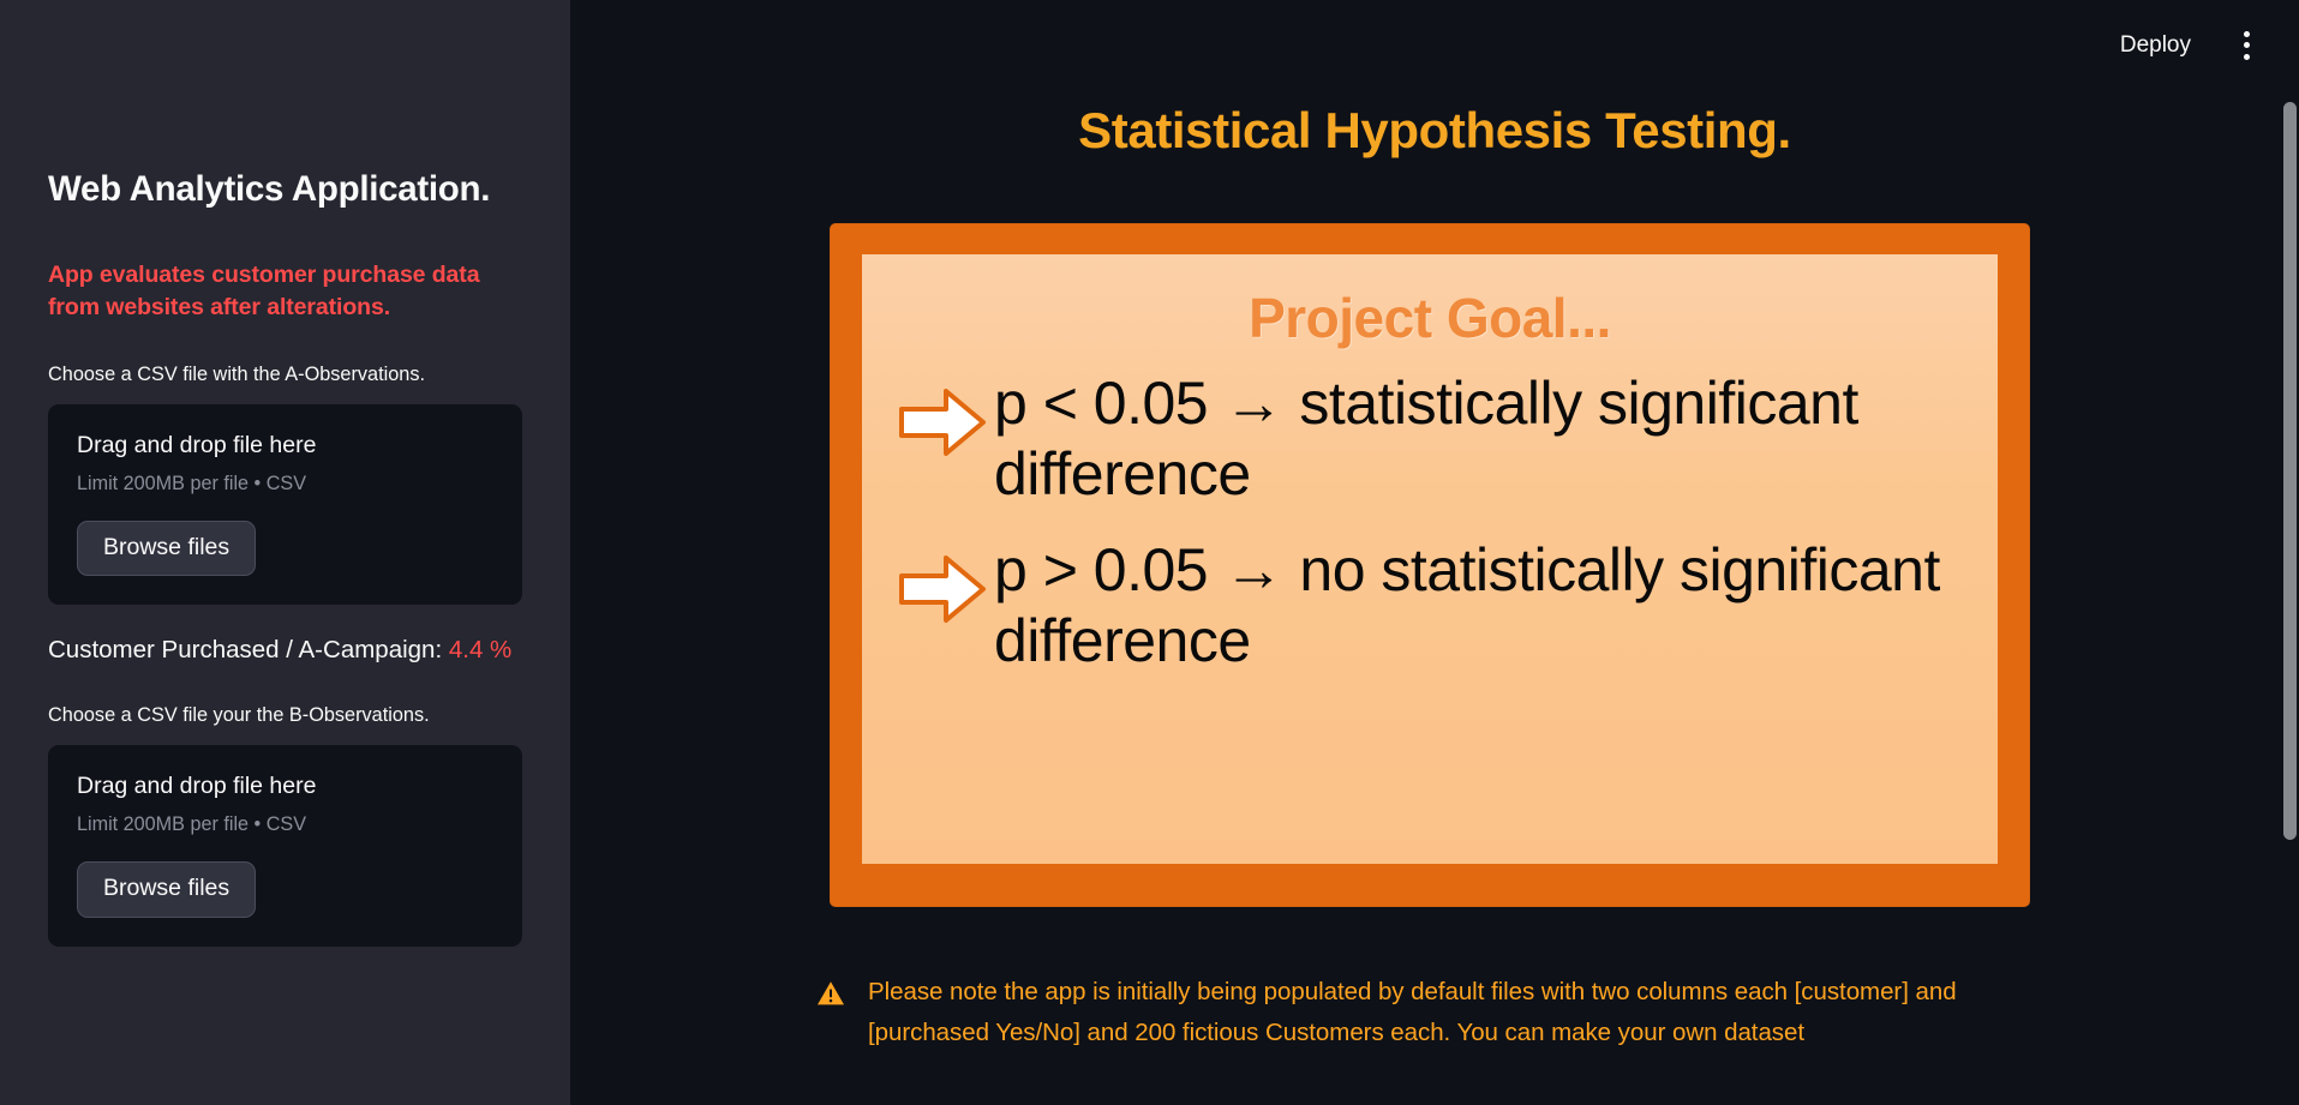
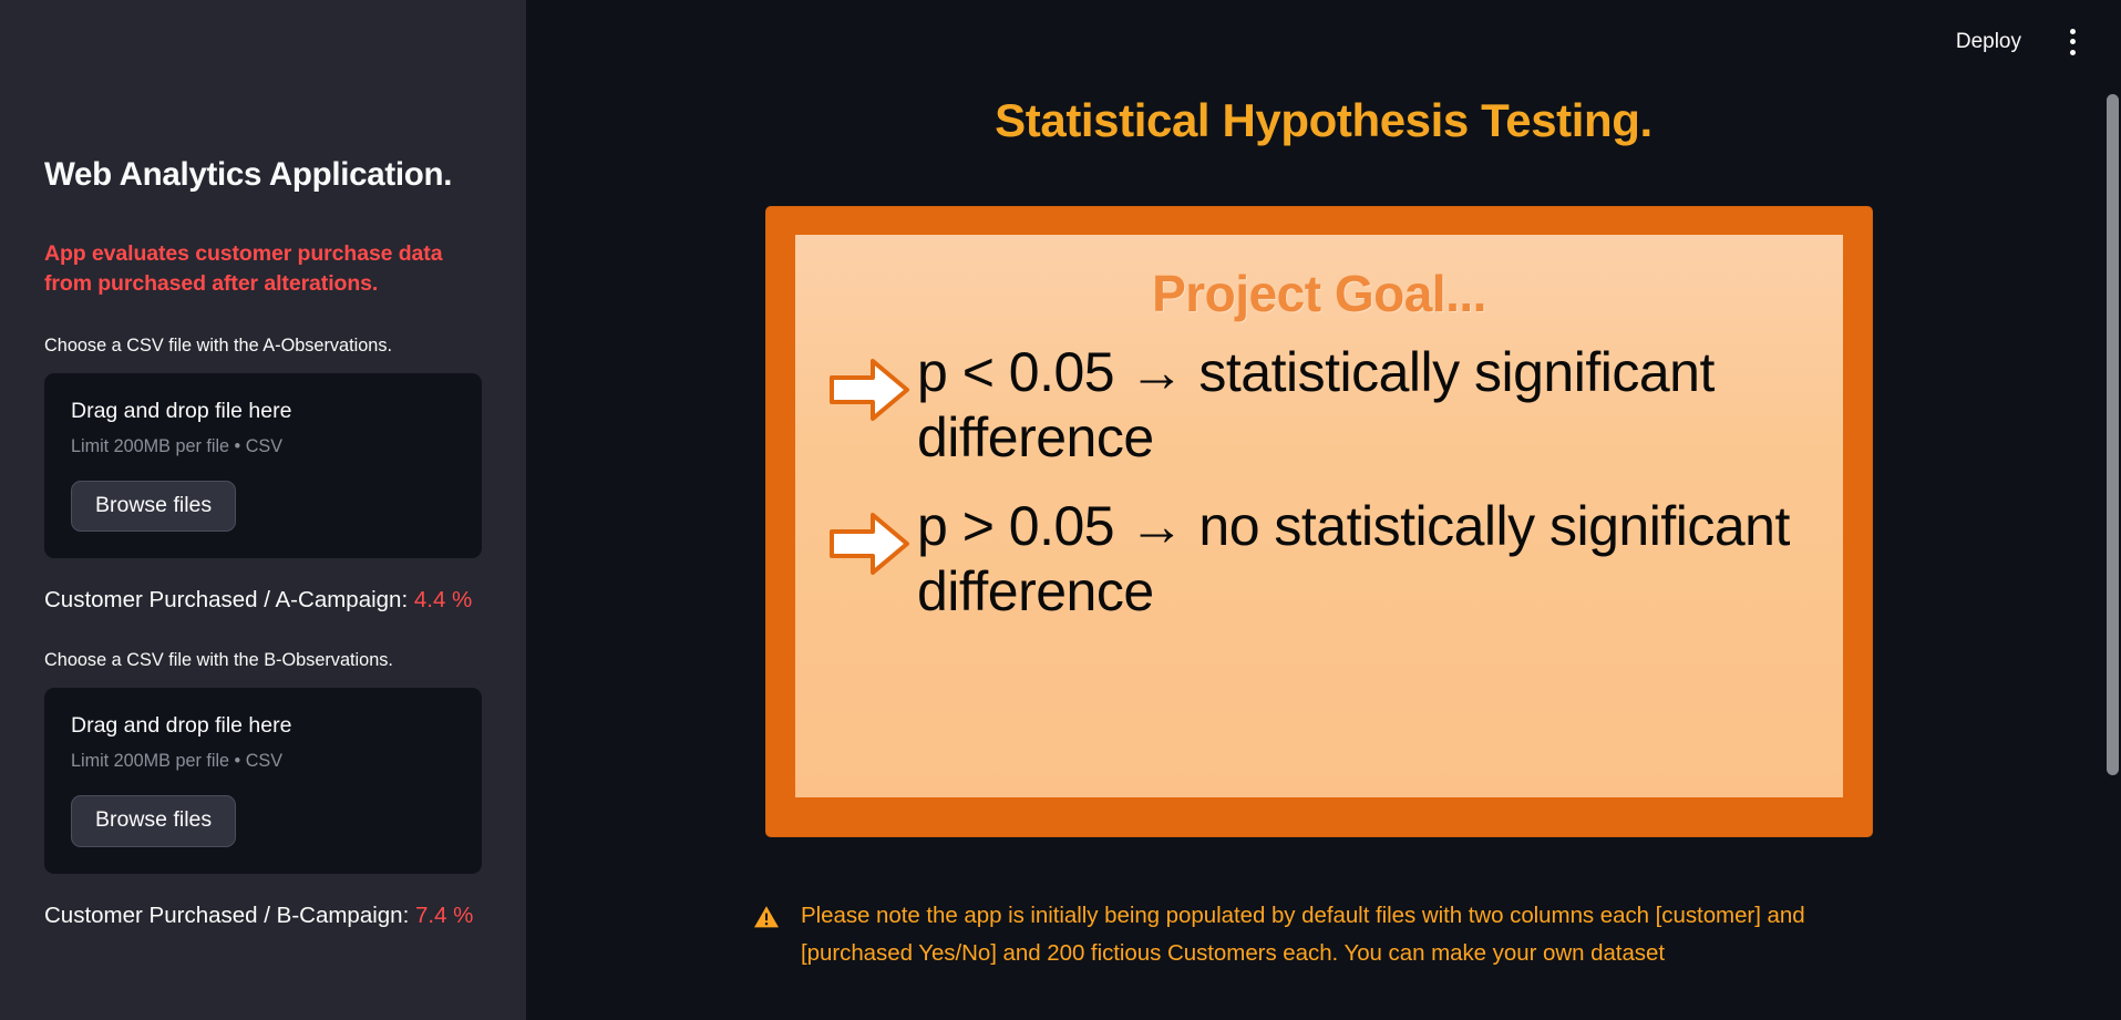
  Web Analytics Application.
- App evaluates customer purchase data from websites after alterations.
+ App evaluates customer purchase data from purchased after alterations.
  Choose a CSV file with the A-Observations.
  Drag and drop file here
  Limit 200MB per file • CSV
  Browse files
  Customer Purchased / A-Campaign: 4.4 %
- Choose a CSV file your the B-Observations.
+ Choose a CSV file with the B-Observations.
  Drag and drop file here
  Limit 200MB per file • CSV
  Browse files
+ Customer Purchased / B-Campaign: 7.4 %
  Deploy
  Statistical Hypothesis Testing.
  Project Goal...
  p < 0.05 → statistically significant difference
  p > 0.05 → no statistically significant difference
  Please note the app is initially being populated by default files with two columns each [customer] and [purchased Yes/No] and 200 fictious Customers each. You can make your own dataset
